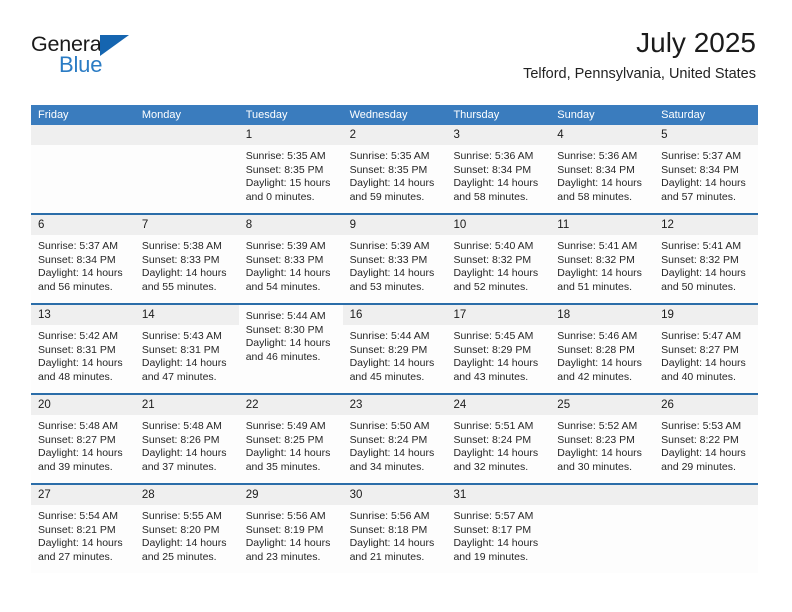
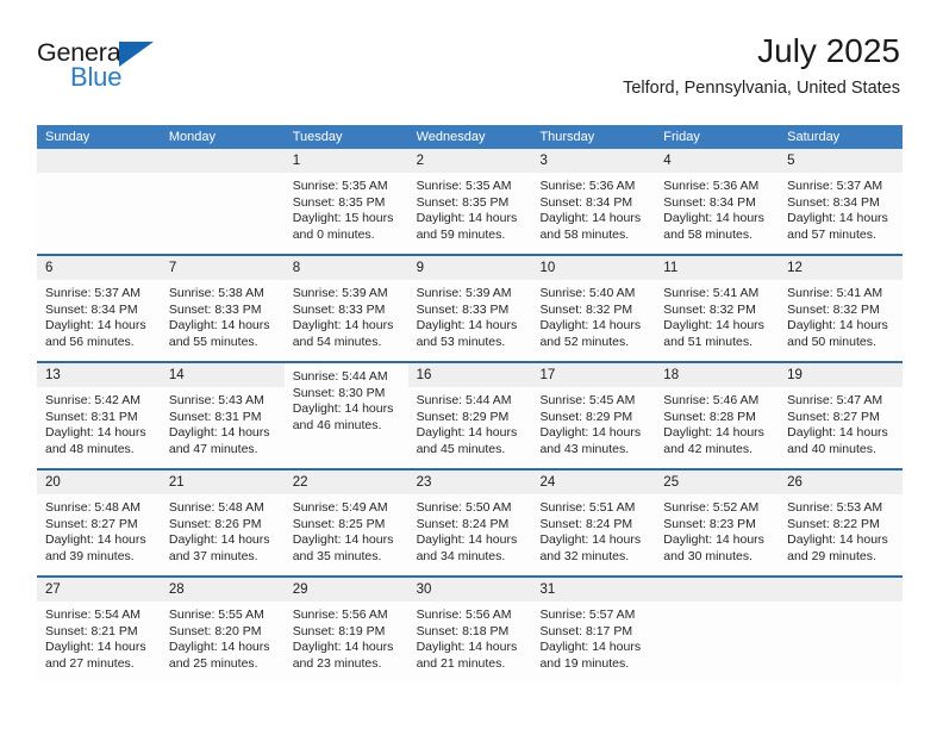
  General
  Blue
  July 2025
  Telford, Pennsylvania, United States
- Friday
+ Sunday
  Monday
  Tuesday
  Wednesday
  Thursday
- Sunday
+ Friday
  Saturday
  1
  Sunrise: 5:35 AM
  Sunset: 8:35 PM
  Daylight: 15 hours
  and 0 minutes.
  2
  Sunrise: 5:35 AM
  Sunset: 8:35 PM
  Daylight: 14 hours
  and 59 minutes.
  3
  Sunrise: 5:36 AM
  Sunset: 8:34 PM
  Daylight: 14 hours
  and 58 minutes.
  4
  Sunrise: 5:36 AM
  Sunset: 8:34 PM
  Daylight: 14 hours
  and 58 minutes.
  5
  Sunrise: 5:37 AM
  Sunset: 8:34 PM
  Daylight: 14 hours
  and 57 minutes.
  6
  Sunrise: 5:37 AM
  Sunset: 8:34 PM
  Daylight: 14 hours
  and 56 minutes.
  7
  Sunrise: 5:38 AM
  Sunset: 8:33 PM
  Daylight: 14 hours
  and 55 minutes.
  8
  Sunrise: 5:39 AM
  Sunset: 8:33 PM
  Daylight: 14 hours
  and 54 minutes.
  9
  Sunrise: 5:39 AM
  Sunset: 8:33 PM
  Daylight: 14 hours
  and 53 minutes.
  10
  Sunrise: 5:40 AM
  Sunset: 8:32 PM
  Daylight: 14 hours
  and 52 minutes.
  11
  Sunrise: 5:41 AM
  Sunset: 8:32 PM
  Daylight: 14 hours
  and 51 minutes.
  12
  Sunrise: 5:41 AM
  Sunset: 8:32 PM
  Daylight: 14 hours
  and 50 minutes.
  13
  Sunrise: 5:42 AM
  Sunset: 8:31 PM
  Daylight: 14 hours
  and 48 minutes.
  14
  Sunrise: 5:43 AM
  Sunset: 8:31 PM
  Daylight: 14 hours
  and 47 minutes.
  Sunrise: 5:44 AM
  Sunset: 8:30 PM
  Daylight: 14 hours
  and 46 minutes.
  16
  Sunrise: 5:44 AM
  Sunset: 8:29 PM
  Daylight: 14 hours
  and 45 minutes.
  17
  Sunrise: 5:45 AM
  Sunset: 8:29 PM
  Daylight: 14 hours
  and 43 minutes.
  18
  Sunrise: 5:46 AM
  Sunset: 8:28 PM
  Daylight: 14 hours
  and 42 minutes.
  19
  Sunrise: 5:47 AM
  Sunset: 8:27 PM
  Daylight: 14 hours
  and 40 minutes.
  20
  Sunrise: 5:48 AM
  Sunset: 8:27 PM
  Daylight: 14 hours
  and 39 minutes.
  21
  Sunrise: 5:48 AM
  Sunset: 8:26 PM
  Daylight: 14 hours
  and 37 minutes.
  22
  Sunrise: 5:49 AM
  Sunset: 8:25 PM
  Daylight: 14 hours
  and 35 minutes.
  23
  Sunrise: 5:50 AM
  Sunset: 8:24 PM
  Daylight: 14 hours
  and 34 minutes.
  24
  Sunrise: 5:51 AM
  Sunset: 8:24 PM
  Daylight: 14 hours
  and 32 minutes.
  25
  Sunrise: 5:52 AM
  Sunset: 8:23 PM
  Daylight: 14 hours
  and 30 minutes.
  26
  Sunrise: 5:53 AM
  Sunset: 8:22 PM
  Daylight: 14 hours
  and 29 minutes.
  27
  Sunrise: 5:54 AM
  Sunset: 8:21 PM
  Daylight: 14 hours
  and 27 minutes.
  28
  Sunrise: 5:55 AM
  Sunset: 8:20 PM
  Daylight: 14 hours
  and 25 minutes.
  29
  Sunrise: 5:56 AM
  Sunset: 8:19 PM
  Daylight: 14 hours
  and 23 minutes.
  30
  Sunrise: 5:56 AM
  Sunset: 8:18 PM
  Daylight: 14 hours
  and 21 minutes.
  31
  Sunrise: 5:57 AM
  Sunset: 8:17 PM
  Daylight: 14 hours
  and 19 minutes.
